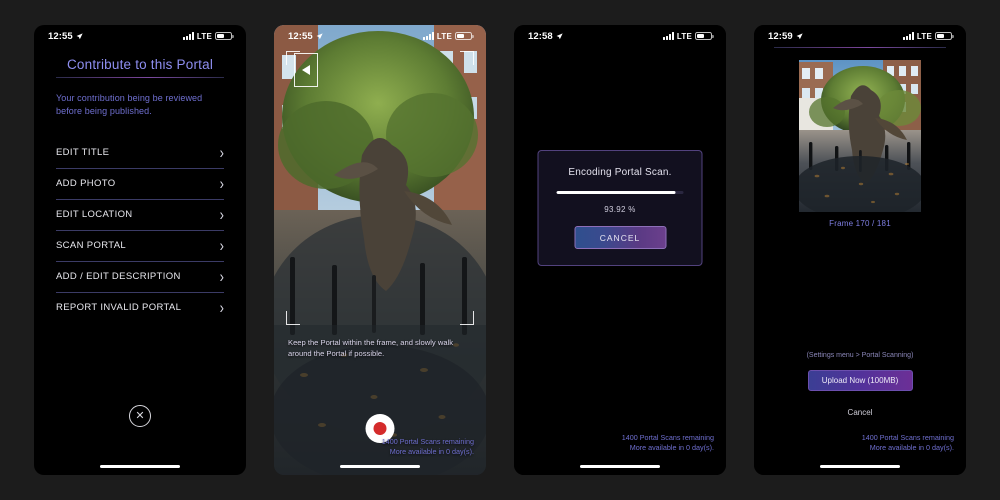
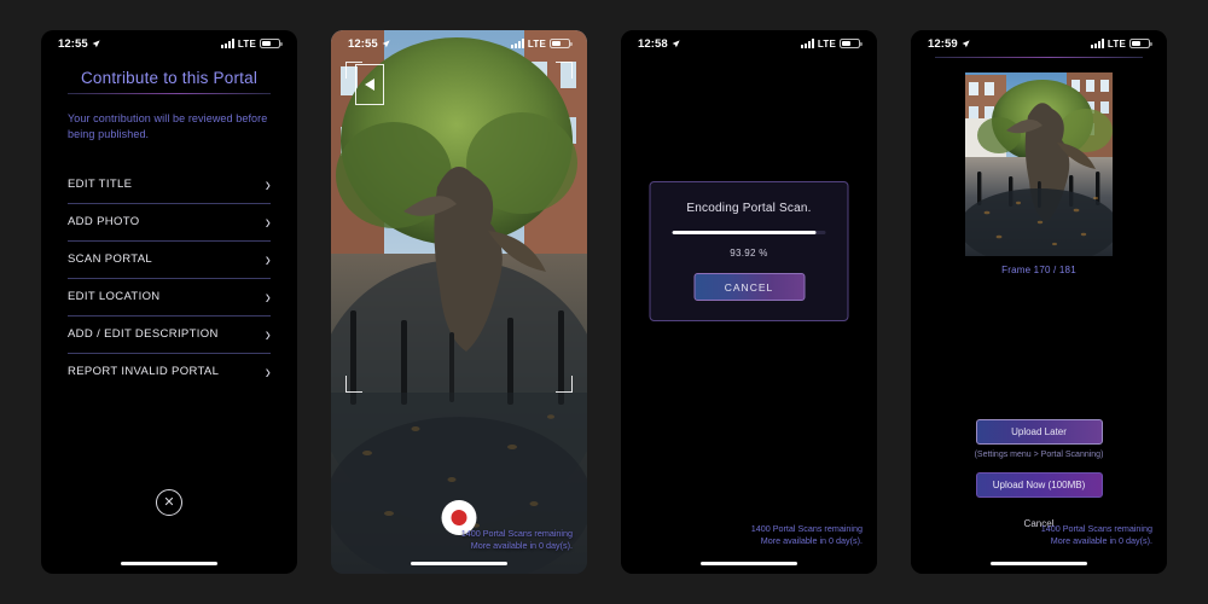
  12:55
  LTE
  Contribute to this Portal
- Your contribution being be reviewed before being published.
+ Your contribution will be reviewed before being published.
  EDIT TITLE
  ›
  ADD PHOTO
  ›
- EDIT LOCATION
+ SCAN PORTAL
  ›
- SCAN PORTAL
+ EDIT LOCATION
  ›
  ADD / EDIT DESCRIPTION
  ›
  REPORT INVALID PORTAL
  ›
  ✕
  12:55
  LTE
- Keep the Portal within the frame, and slowly walk around the Portal if possible.
  1400 Portal Scans remaining
  More available in 0 day(s).
  12:58
  LTE
  Encoding Portal Scan.
  93.92 %
  CANCEL
  1400 Portal Scans remaining
  More available in 0 day(s).
  12:59
  LTE
  Frame 170 / 181
+ Upload Later
  Upload Now (100MB)
  Cancel
  1400 Portal Scans remaining
  More available in 0 day(s).
